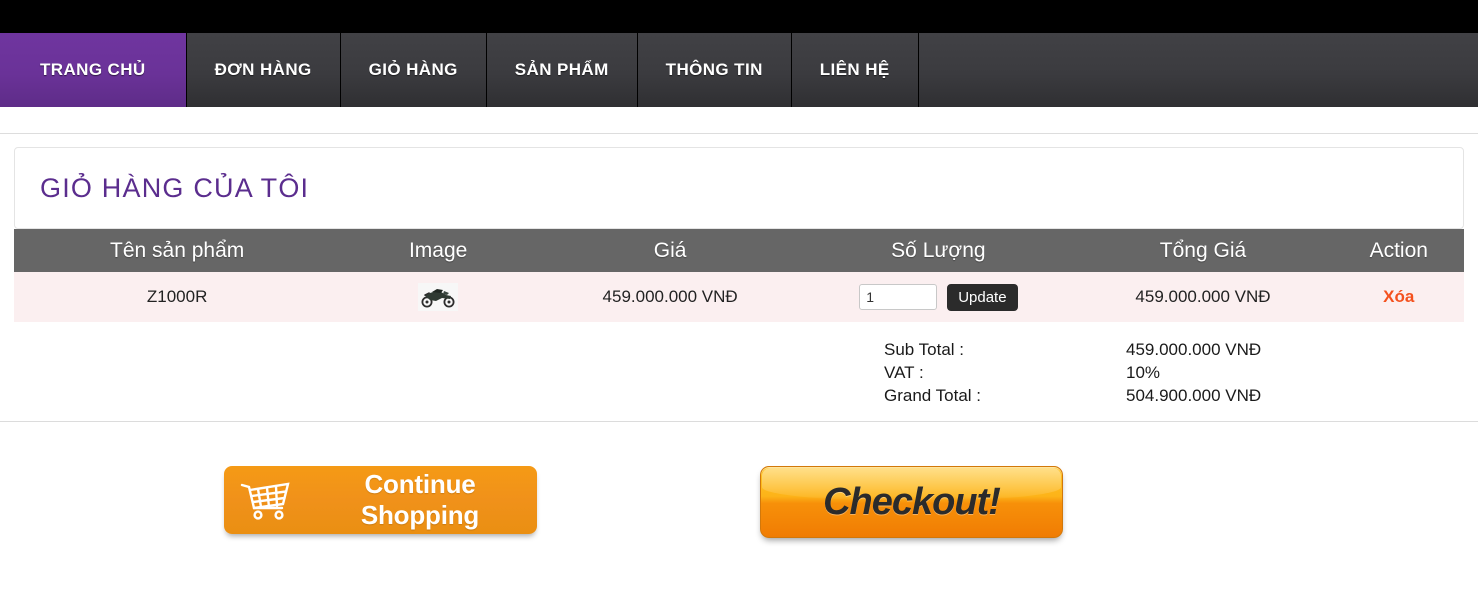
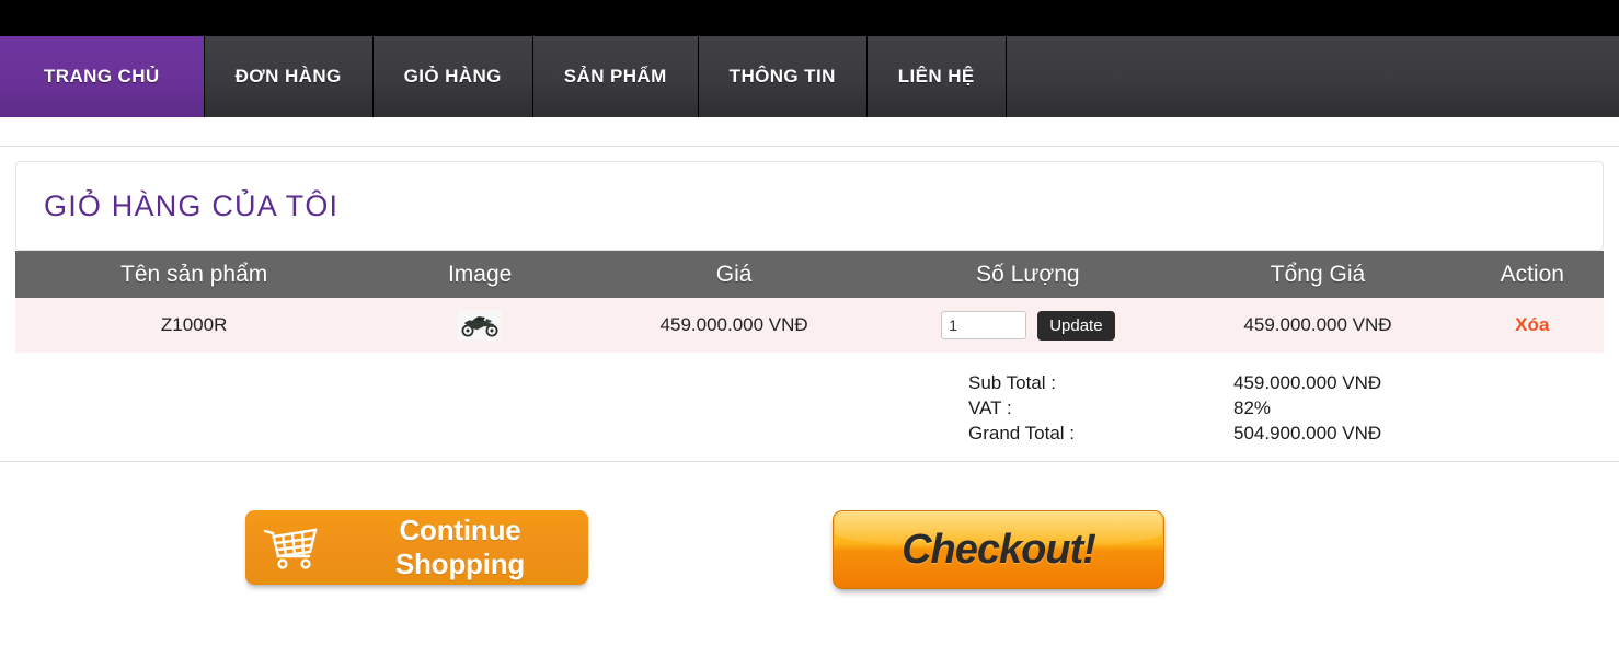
  TRANG CHỦ
  ĐƠN HÀNG
  GIỎ HÀNG
  SẢN PHẨM
  THÔNG TIN
  LIÊN HỆ
  GIỎ HÀNG CỦA TÔI
  Tên sản phẩm	Image	Giá	Số Lượng	Tổng Giá	Action
  Z1000R		459.000.000 VNĐ	1 Update	459.000.000 VNĐ	Xóa
  Sub Total :
  459.000.000 VNĐ
  VAT :
- 10%
+ 82%
  Grand Total :
  504.900.000 VNĐ
  Continue Shopping
  Checkout!
